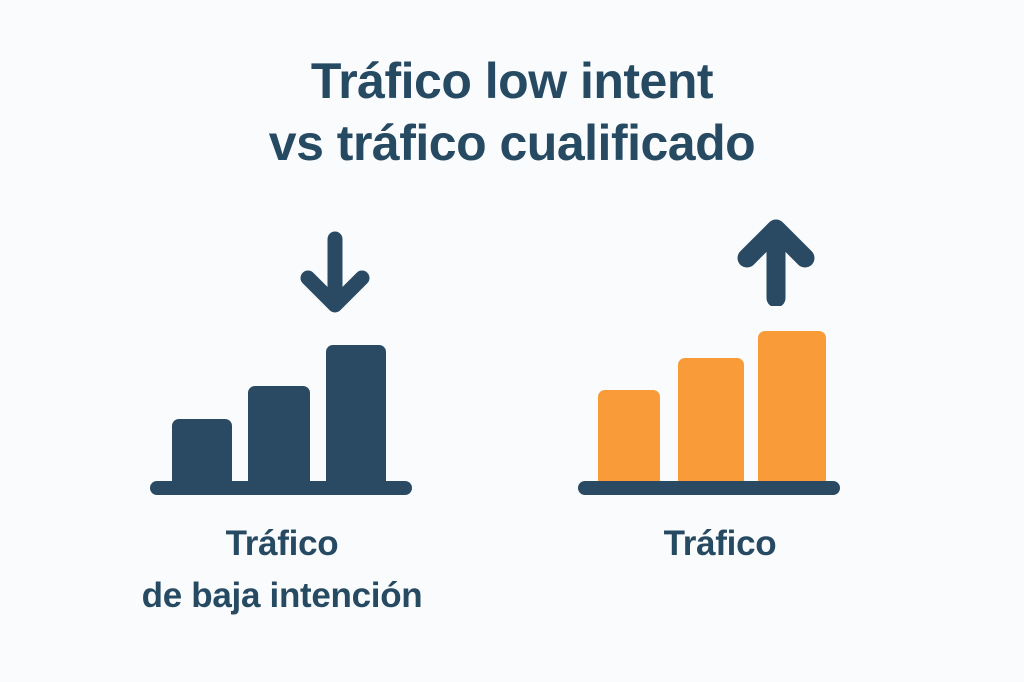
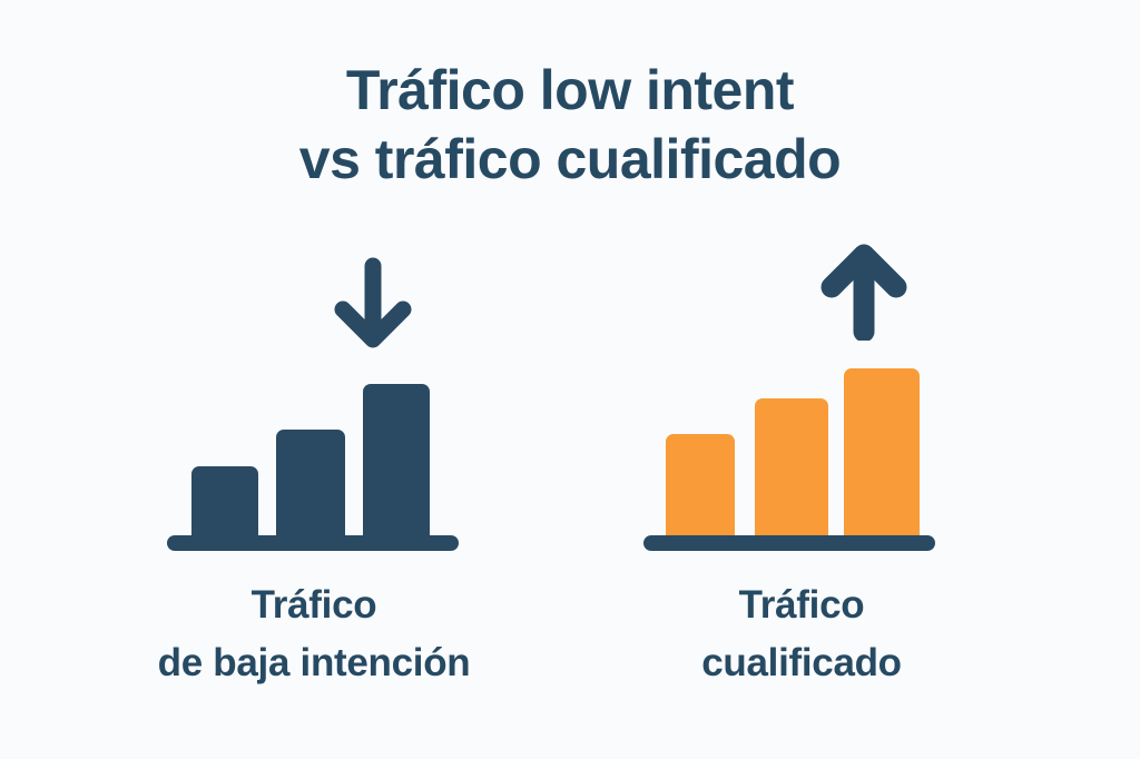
  Tráfico low intent
  vs tráfico cualificado
  Tráfico
  de baja intención
  Tráfico
+ cualificado
